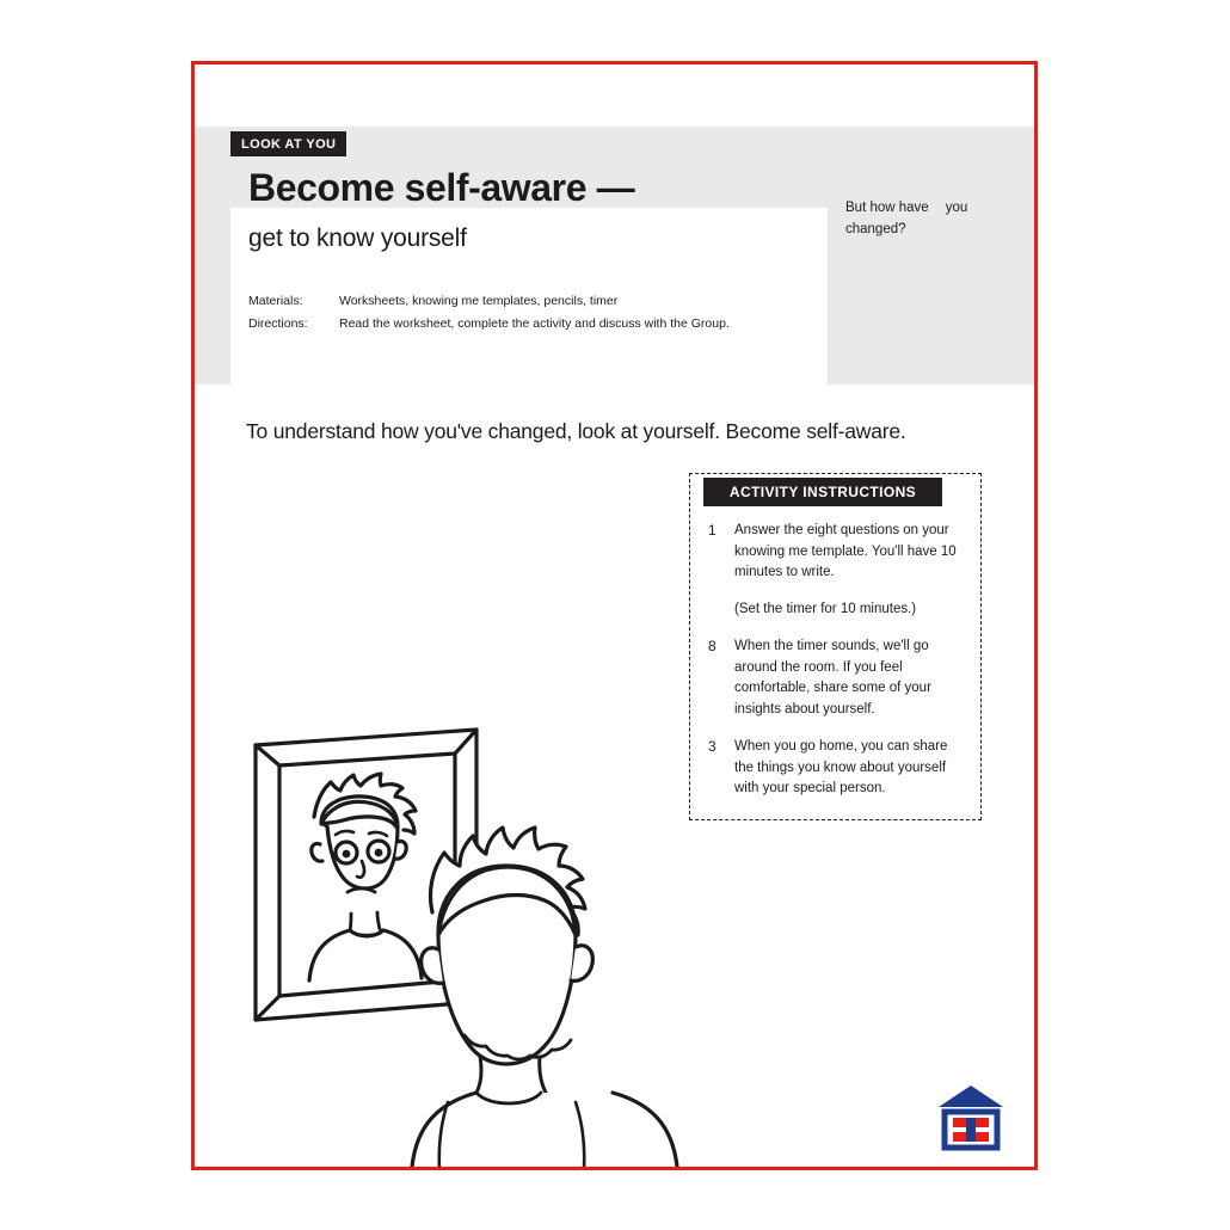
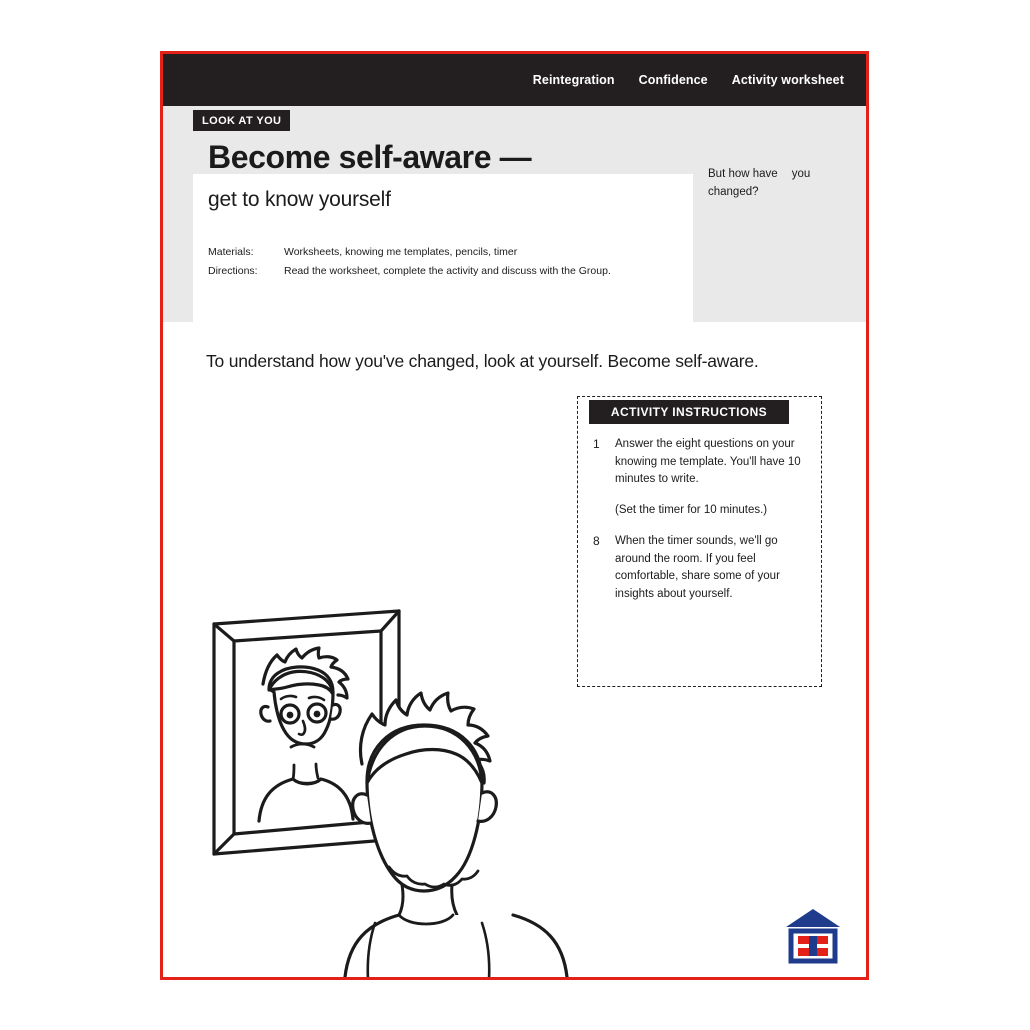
+ Reintegration
+ Confidence
+ Activity worksheet
  LOOK AT YOU
  Become self-aware —
  get to know yourself
  Materials:
  Worksheets, knowing me templates, pencils, timer
  Directions:
  Read the worksheet, complete the activity and discuss with the Group.
  But how have you changed?
  To understand how you've changed, look at yourself. Become self-aware.
  ACTIVITY INSTRUCTIONS
  1
  Answer the eight questions on your knowing me template. You'll have 10 minutes to write.
  (Set the timer for 10 minutes.)
  8
  When the timer sounds, we'll go around the room. If you feel comfortable, share some of your insights about yourself.
- 3
- When you go home, you can share the things you know about yourself with your special person.
